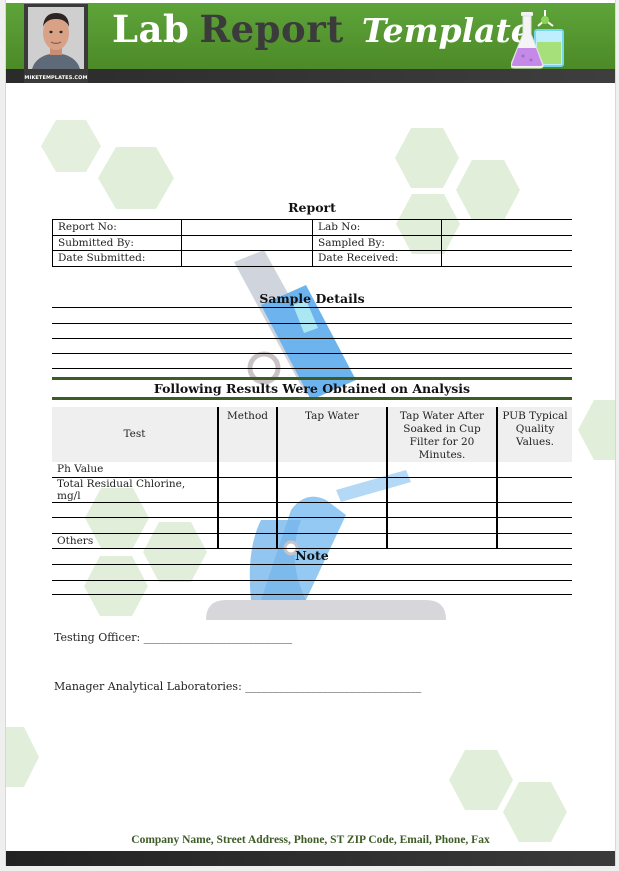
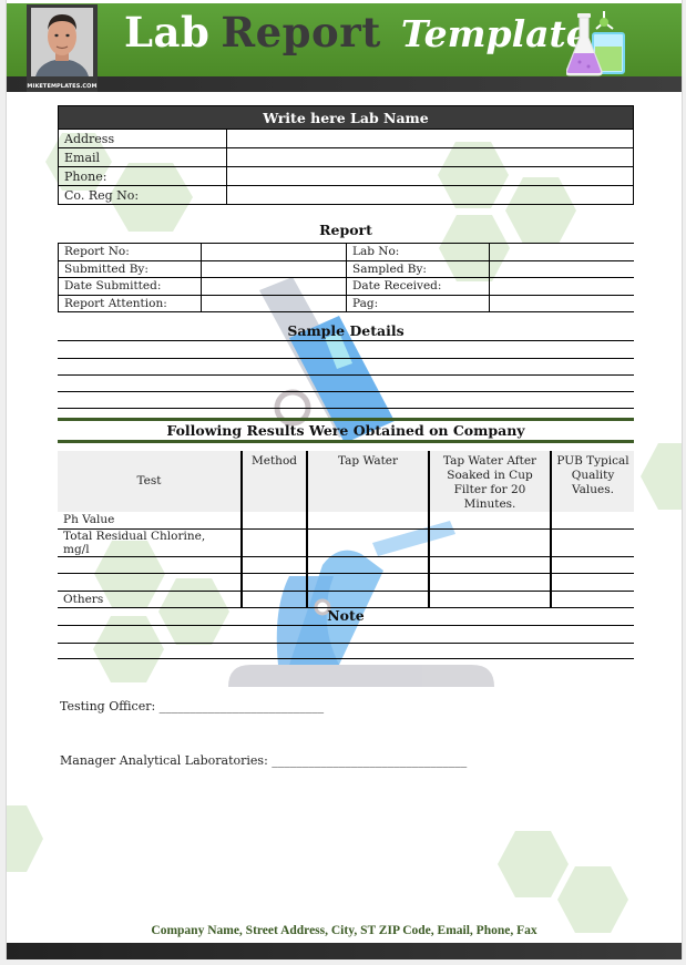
  Lab Report Template
+ Write here Lab Name
+ Address
+ Email
+ Phone:
+ Co. Reg No:
  Report
  Report No:		Lab No:
  Submitted By:		Sampled By:
  Date Submitted:		Date Received:
+ Report Attention:		Pag:
  Sample Details
- Following Results Were Obtained on Analysis
+ Following Results Were Obtained on Company
  Test	Method	Tap Water	Tap Water After Soaked in Cup Filter for 20 Minutes.	PUB Typical Quality Values.
  Ph Value
  Total Residual Chlorine, mg/l
  Others
  Note
  Testing Officer: ___________________________
  Manager Analytical Laboratories: ________________________________
- Company Name, Street Address, Phone, ST ZIP Code, Email, Phone, Fax
+ Company Name, Street Address, City, ST ZIP Code, Email, Phone, Fax
